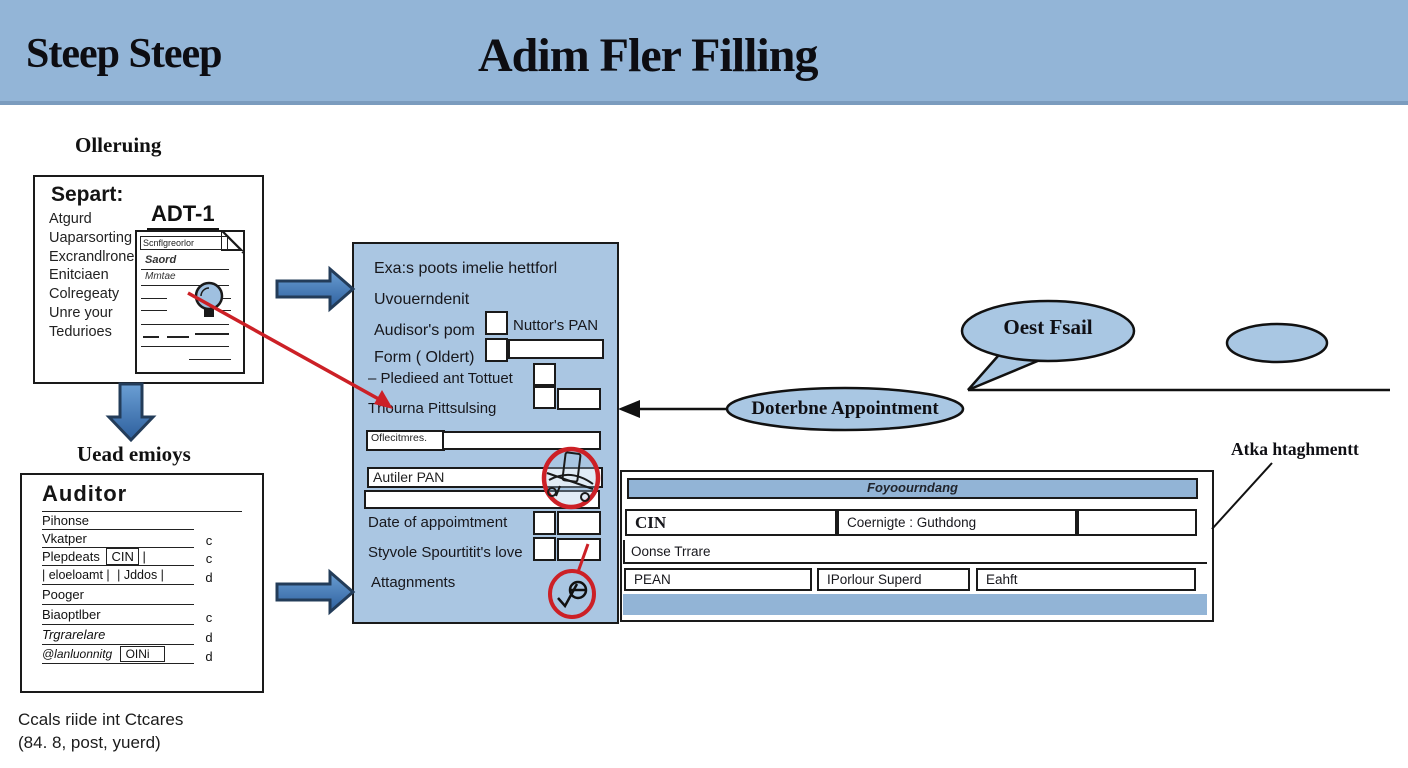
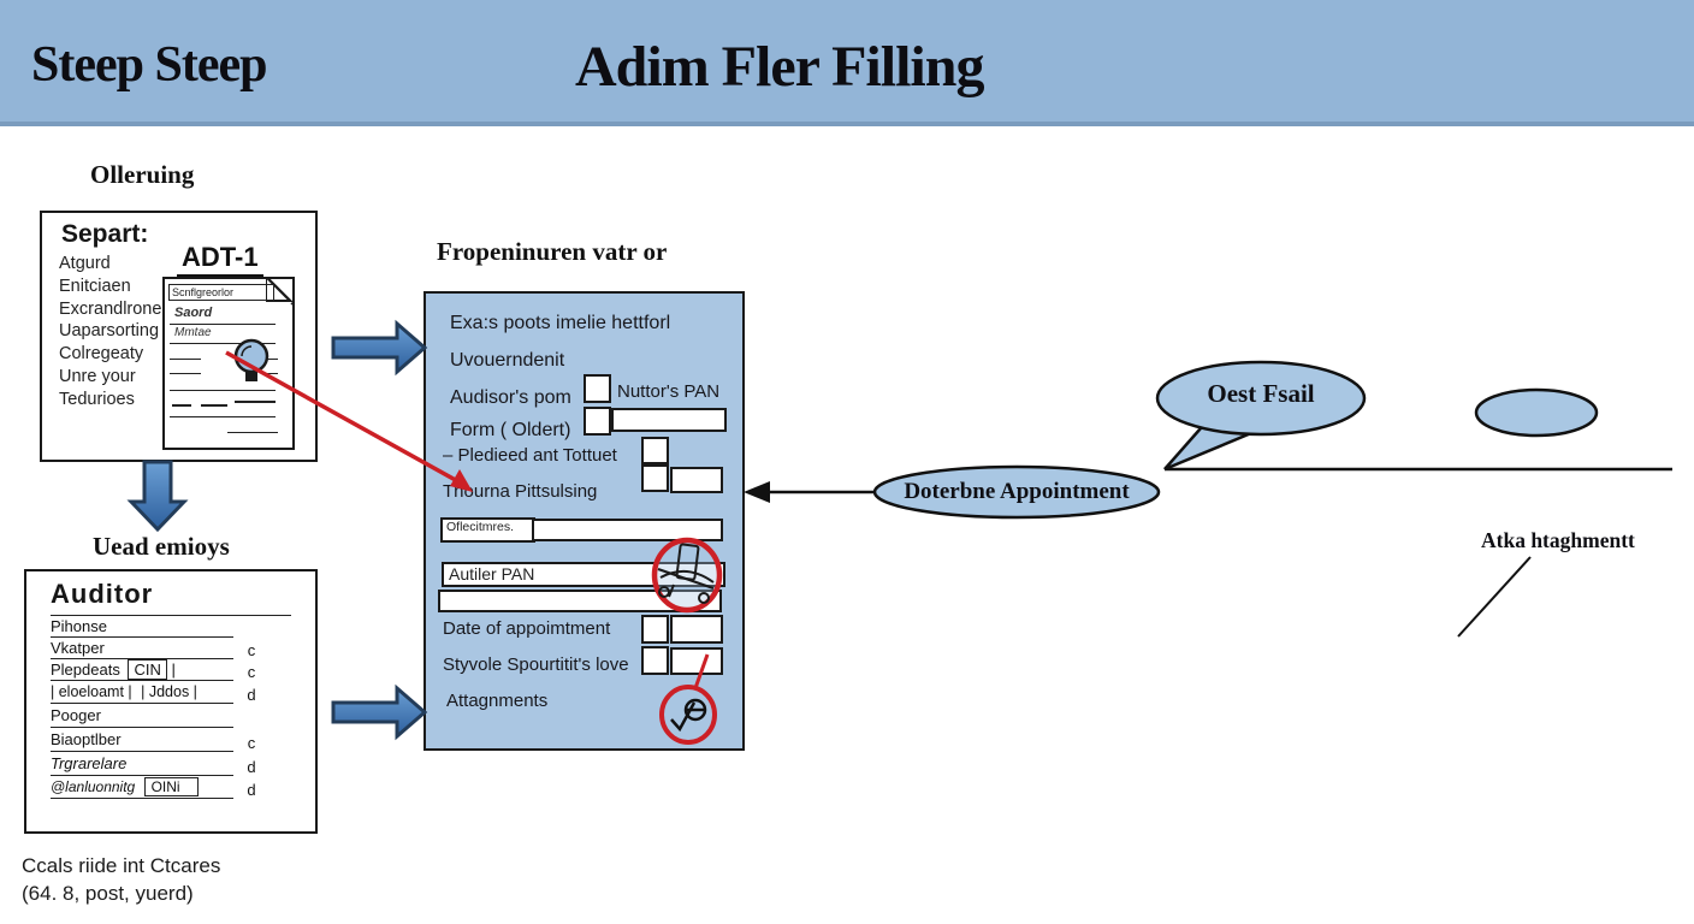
  Steep Steep
  Adim Fler Filling
  Olleruing
  Separt:
  Atgurd
- Uaparsorting
+ Enitciaen
  Excrandlrone
- Enitciaen
+ Uaparsorting
  Colregeaty
  Unre your
  Tedurioes
  ADT-1
  Scnflgreorlor
  Saord
  Mmtae
  Uead emioys
  Auditor
  Pihonse
  Vkatper
  c
  Plepdeats CIN |
  c
  | eloeloamt | | Jddos |
  d
  Pooger
  Biaoptlber
  c
  Trgrarelare
  d
  @lanluonnitg OINi
  d
  Ccals riide int Ctcares
- (84. 8, post, yuerd)
+ (64. 8, post, yuerd)
+ Fropeninuren vatr or
  Exa:s poots imelie hettforl
  Uvouerndenit
  Audisor's pom
  Nuttor's PAN
  Form ( Oldert)
  – Pledieed ant Tottuet
  Thourna Pittsulsing
  Oflecitmres.
  Autiler PAN
  Date of appoimtment
  Styvole Spourtitit's love
  Attagnments
  Doterbne Appointment
  Oest Fsail
  Atka htaghmentt
- Foyoourndang
- CIN
- Coernigte : Guthdong
- Oonse Trrare
- PEAN
- IPorlour Superd
- Eahft
